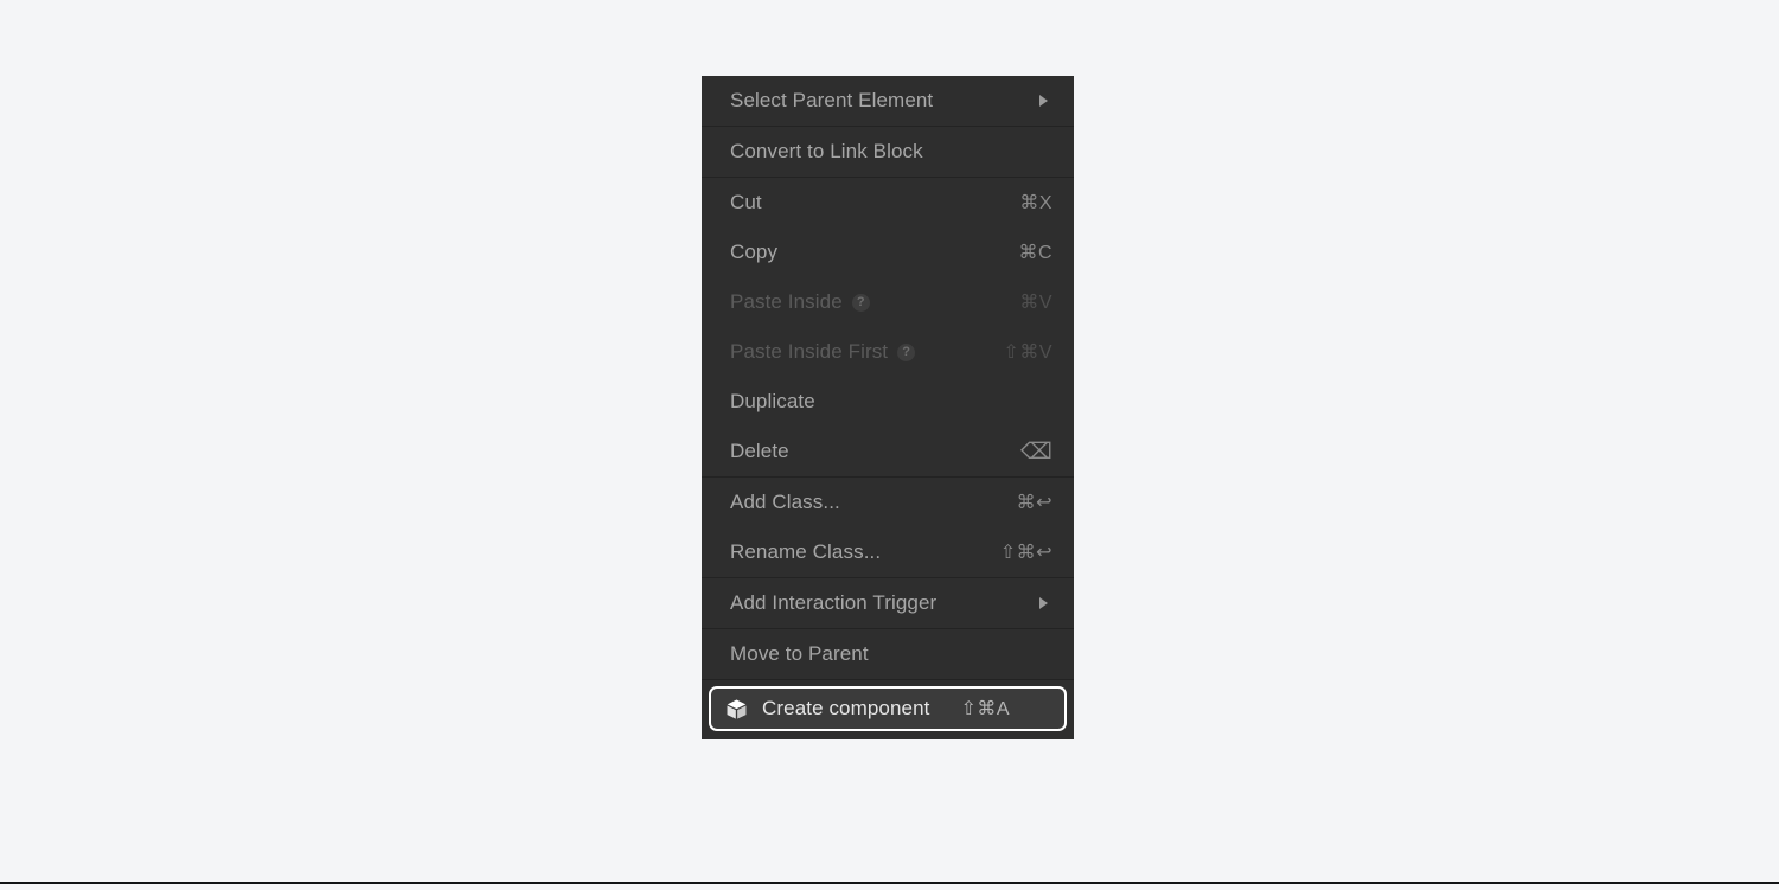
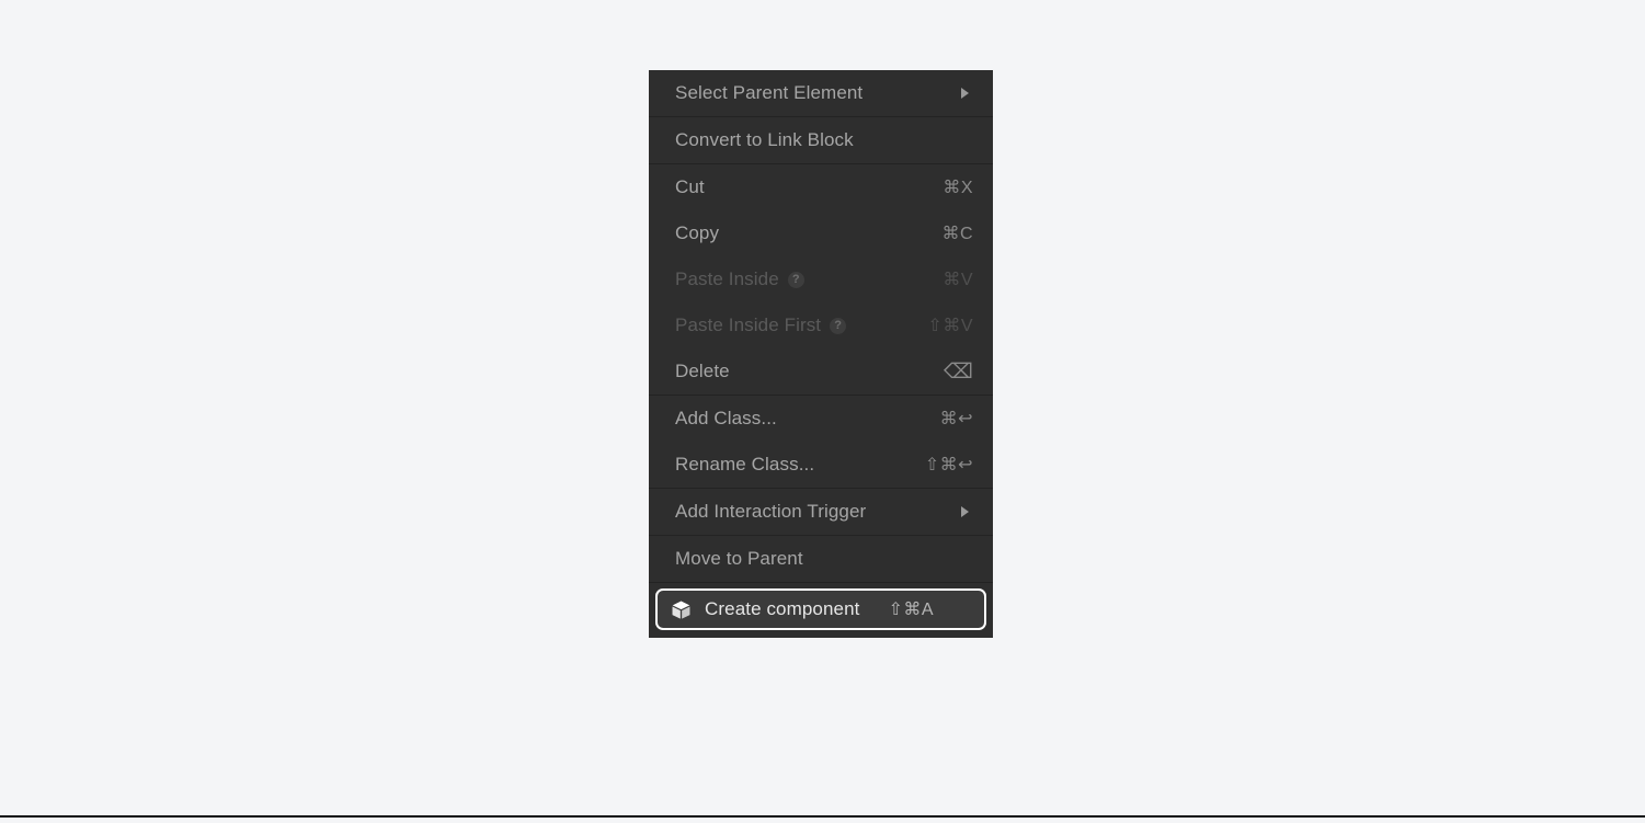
  Select Parent Element
  Convert to Link Block
  Cut
  ⌘X
  Copy
  ⌘C
  Paste Inside
  ?
  ⌘V
  Paste Inside First
  ?
  ⇧⌘V
- Duplicate
  Delete
  ⌫
  Add Class...
  ⌘↩
  Rename Class...
  ⇧⌘↩
  Add Interaction Trigger
  Move to Parent
  Create component
  ⇧⌘A
